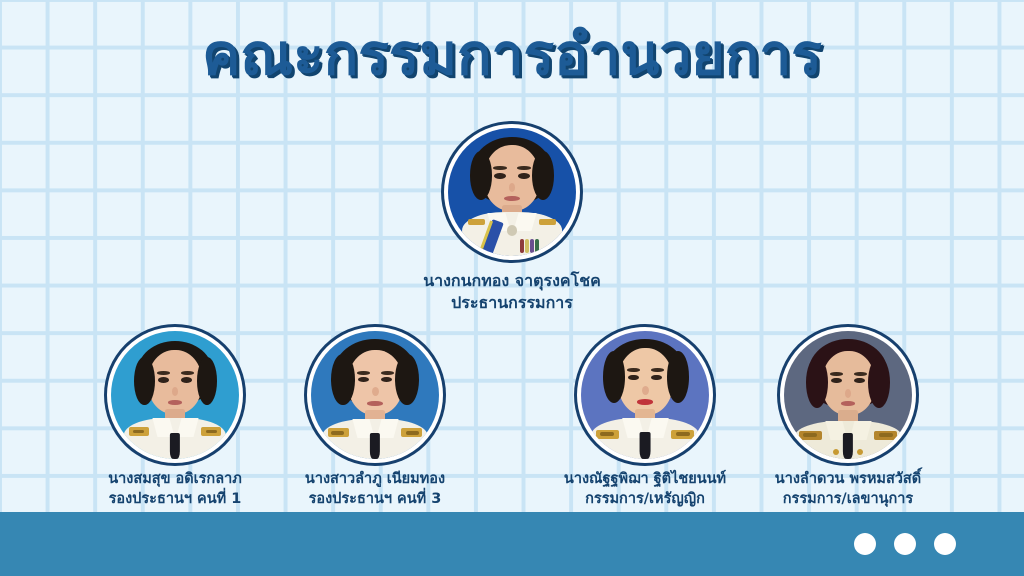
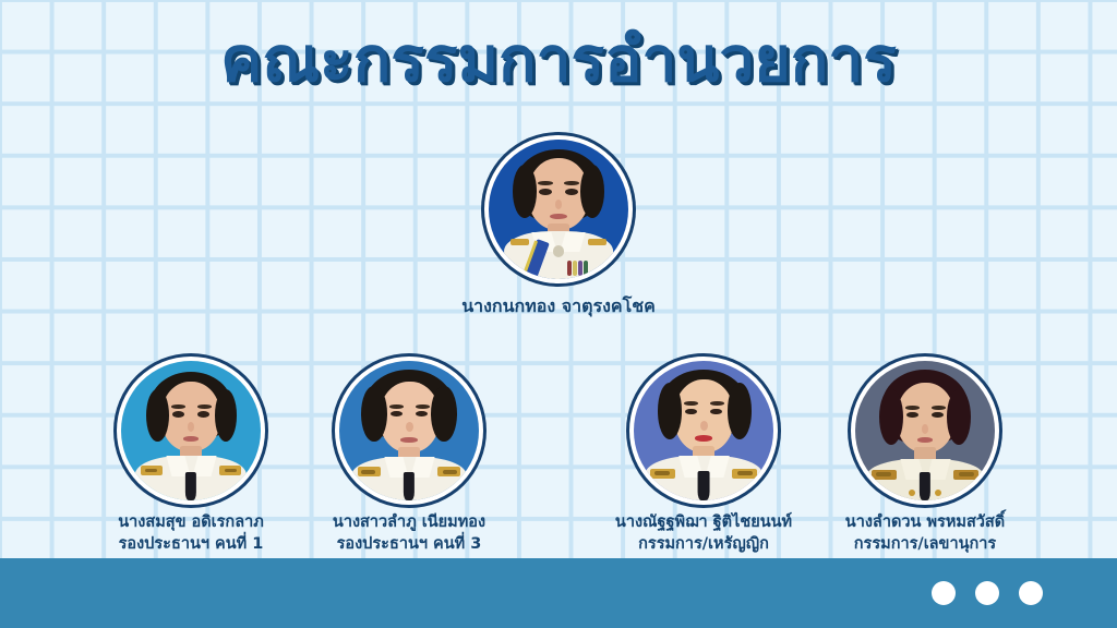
  คณะกรรมการอำนวยการ
  นางกนกทอง จาตุรงคโชค
- ประธานกรรมการ
  นางสมสุข อดิเรกลาภ
  รองประธานฯ คนที่ 1
  นางสาวลำภู เนียมทอง
  รองประธานฯ คนที่ 3
  นางณัฐฐพิฌา ฐิติไชยนนท์
  กรรมการ/เหรัญญิก
  นางลำดวน พรหมสวัสดิ์
  กรรมการ/เลขานุการ
